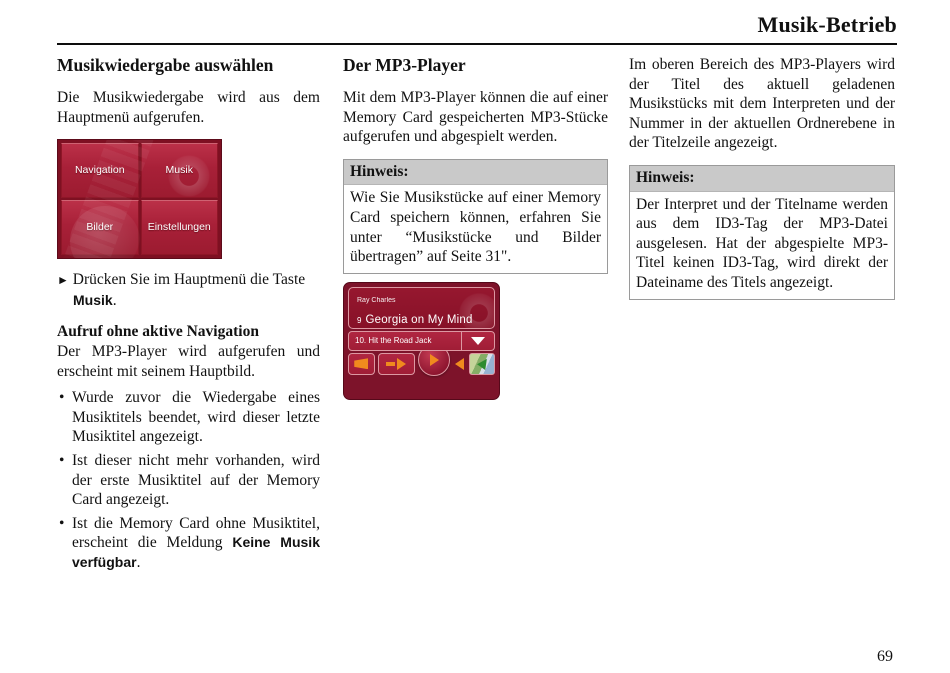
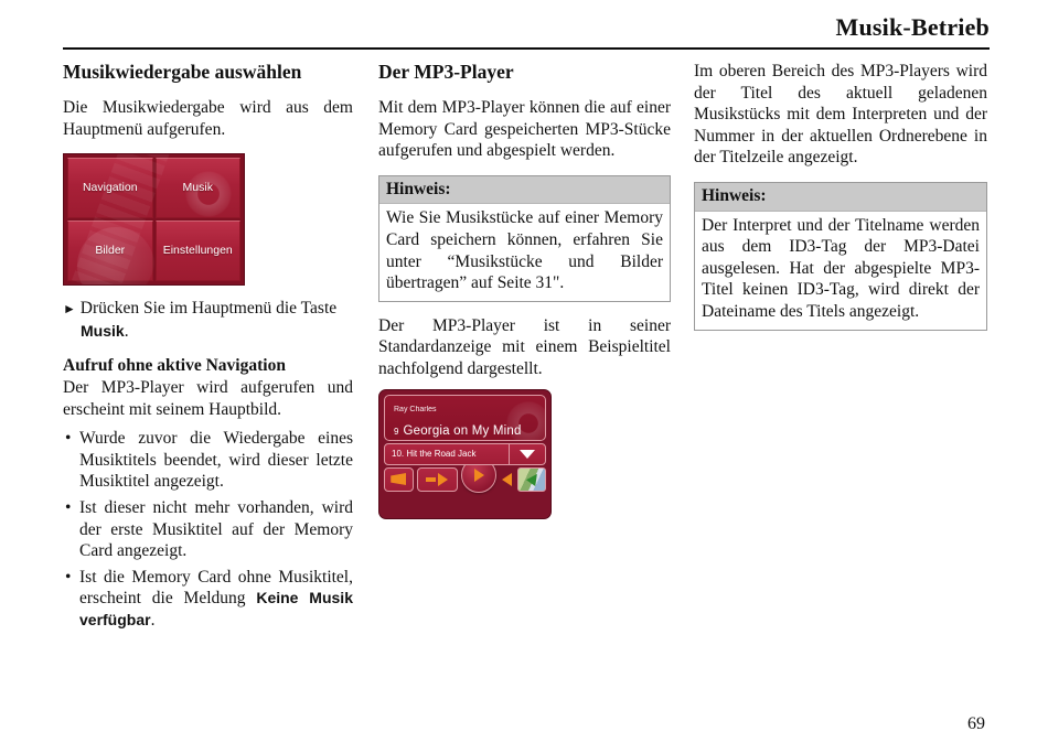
  Musik-Betrieb
  Musikwiedergabe auswählen
  Die Musikwiedergabe wird aus dem Hauptmenü aufgerufen.
  Navigation
  Einstellungen
  ► Drücken Sie im Hauptmenü die Taste Musik.
  Aufruf ohne aktive Navigation
  Der MP3-Player wird aufgerufen und erscheint mit seinem Hauptbild.
  •
  Wurde zuvor die Wiedergabe eines Musiktitels beendet, wird dieser letzte Musiktitel angezeigt.
  •
  Ist dieser nicht mehr vorhanden, wird der erste Musiktitel auf der Memory Card angezeigt.
  •
  Ist die Memory Card ohne Musiktitel, erscheint die Meldung Keine Musik verfügbar.
  Der MP3-Player
  Mit dem MP3-Player können die auf einer Memory Card gespeicherten MP3-Stücke aufgerufen und abgespielt werden.
  Hinweis:
  Wie Sie Musikstücke auf einer Memory Card speichern können, erfahren Sie unter “Musikstücke und Bilder übertragen” auf Seite 31".
+ Der MP3-Player ist in seiner Standardanzeige mit einem Beispieltitel nachfolgend dargestellt.
  9
  Georgia on My M
  10. Hit the Road Jack
  Im oberen Bereich des MP3-Players wird der Titel des aktuell geladenen Musikstücks mit dem Interpreten und der Nummer in der aktuellen Ordnerebene in der Titelzeile angezeigt.
  Hinweis:
  Der Interpret und der Titelname werden aus dem ID3-Tag der MP3-Datei ausgelesen. Hat der abgespielte MP3-Titel keinen ID3-Tag, wird direkt der Dateiname des Titels angezeigt.
  69
